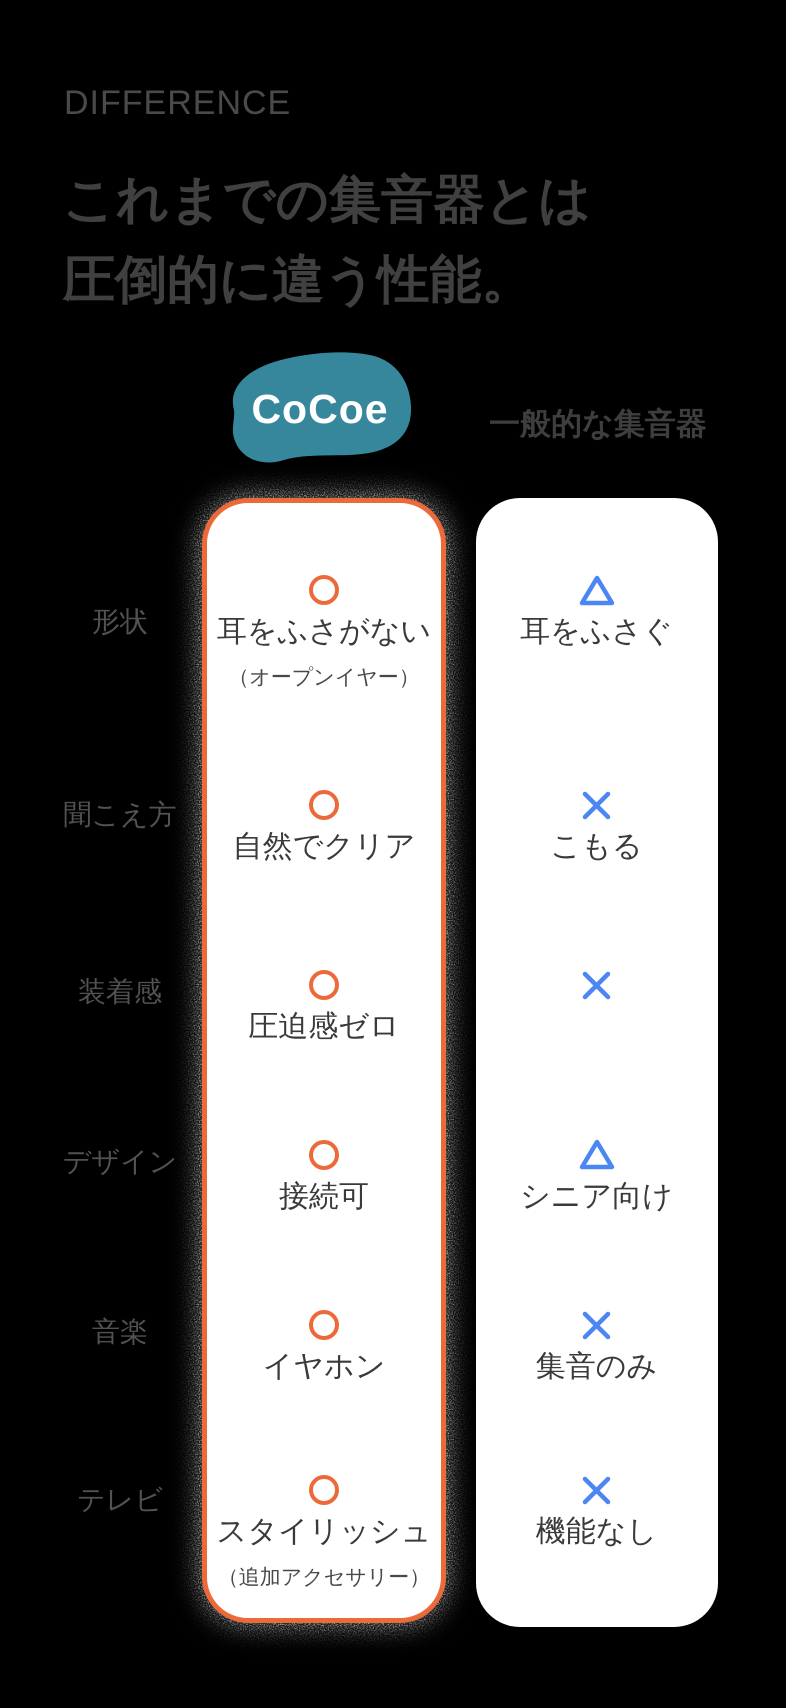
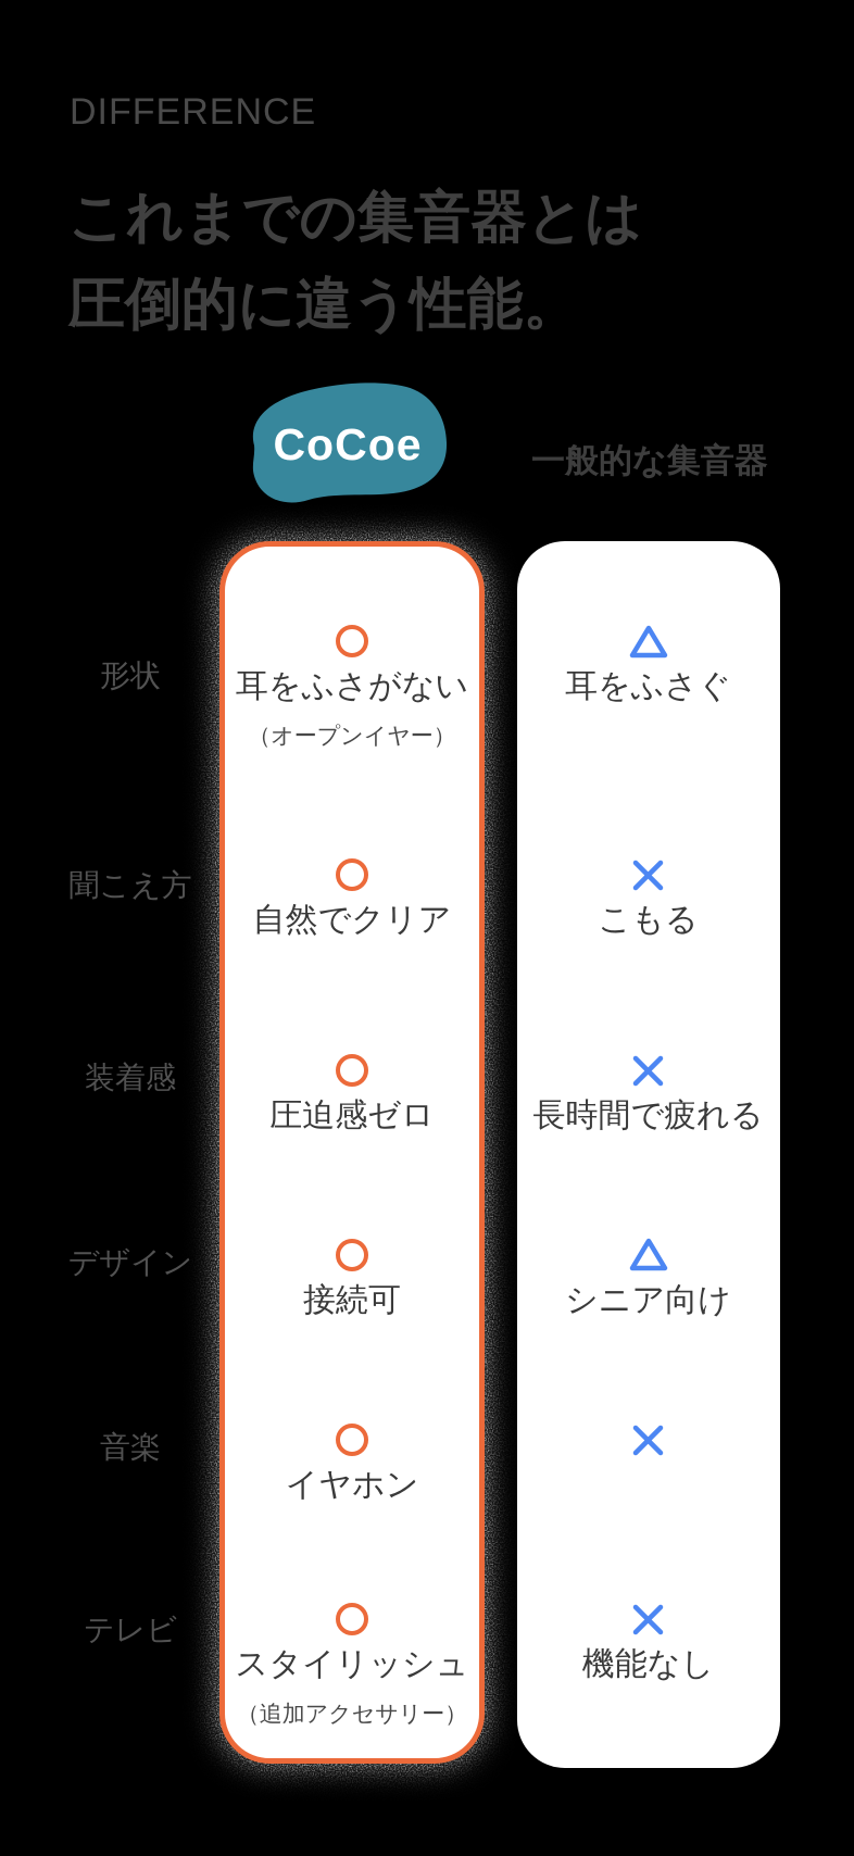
  DIFFERENCE
  これまでの集音器とは
  圧倒的に違う性能。
  CoCoe
  一般的な集音器
  形状
  聞こえ方
  装着感
  デザイン
  音楽
  テレビ
  耳をふさがない
  （オープンイヤー）
  自然でクリア
  圧迫感ゼロ
  接続可
  イヤホン
  スタイリッシュ
  （追加アクセサリー）
  耳をふさぐ
  こもる
+ 長時間で疲れる
  シニア向け
- 集音のみ
  機能なし
